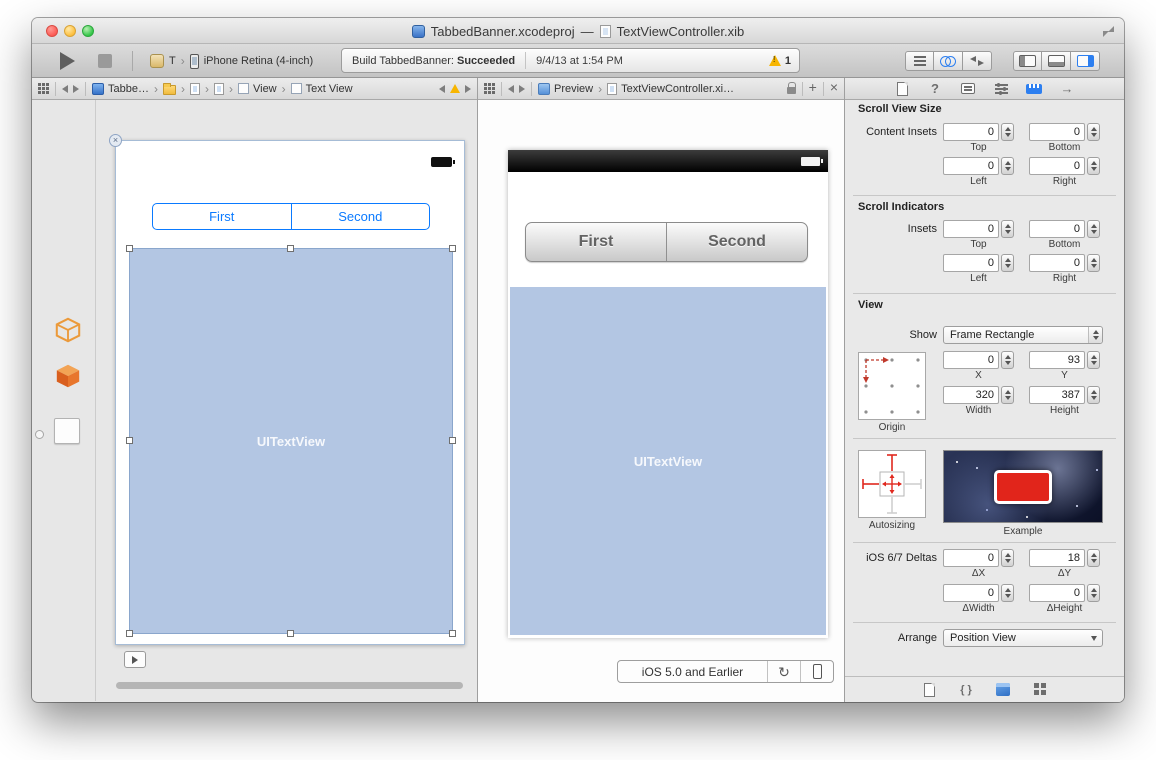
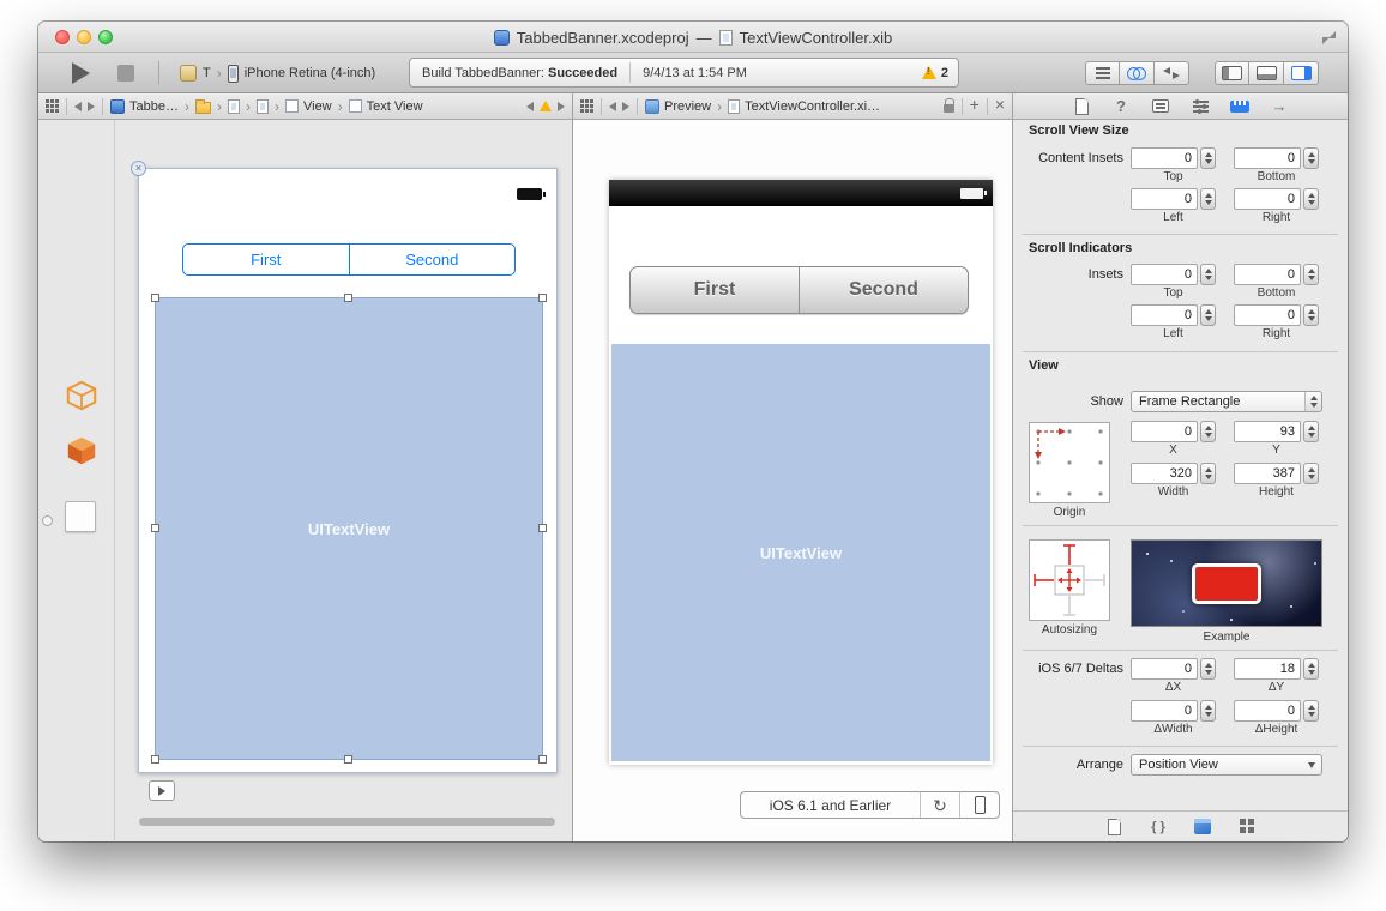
  TabbedBanner.xcodeproj
  —
  TextViewController.xib
  T
  iPhone Retina (4-inch)
  Build TabbedBanner: Succeeded
  9/4/13 at 1:54 PM
- 1
+ 2
  Tabbe…
  View
  Text View
  First
  Second
  UITextView
  Preview
  TextViewController.xi…
  First
  Second
  UITextView
- iOS 5.0 and Earlier
+ iOS 6.1 and Earlier
  ↻
  Scroll View Size
  Content Insets
  0
  0
  Top
  Bottom
  0
  0
  Left
  Right
  Scroll Indicators
  Insets
  0
  0
  Top
  Bottom
  0
  0
  Left
  Right
  View
  Show
  Frame Rectangle
  Origin
  0
  93
  X
  Y
  320
  387
  Width
  Height
  Autosizing
  Example
  iOS 6/7 Deltas
  0
  18
  ΔX
  ΔY
  0
  0
  ΔWidth
  ΔHeight
  Arrange
  Position View
